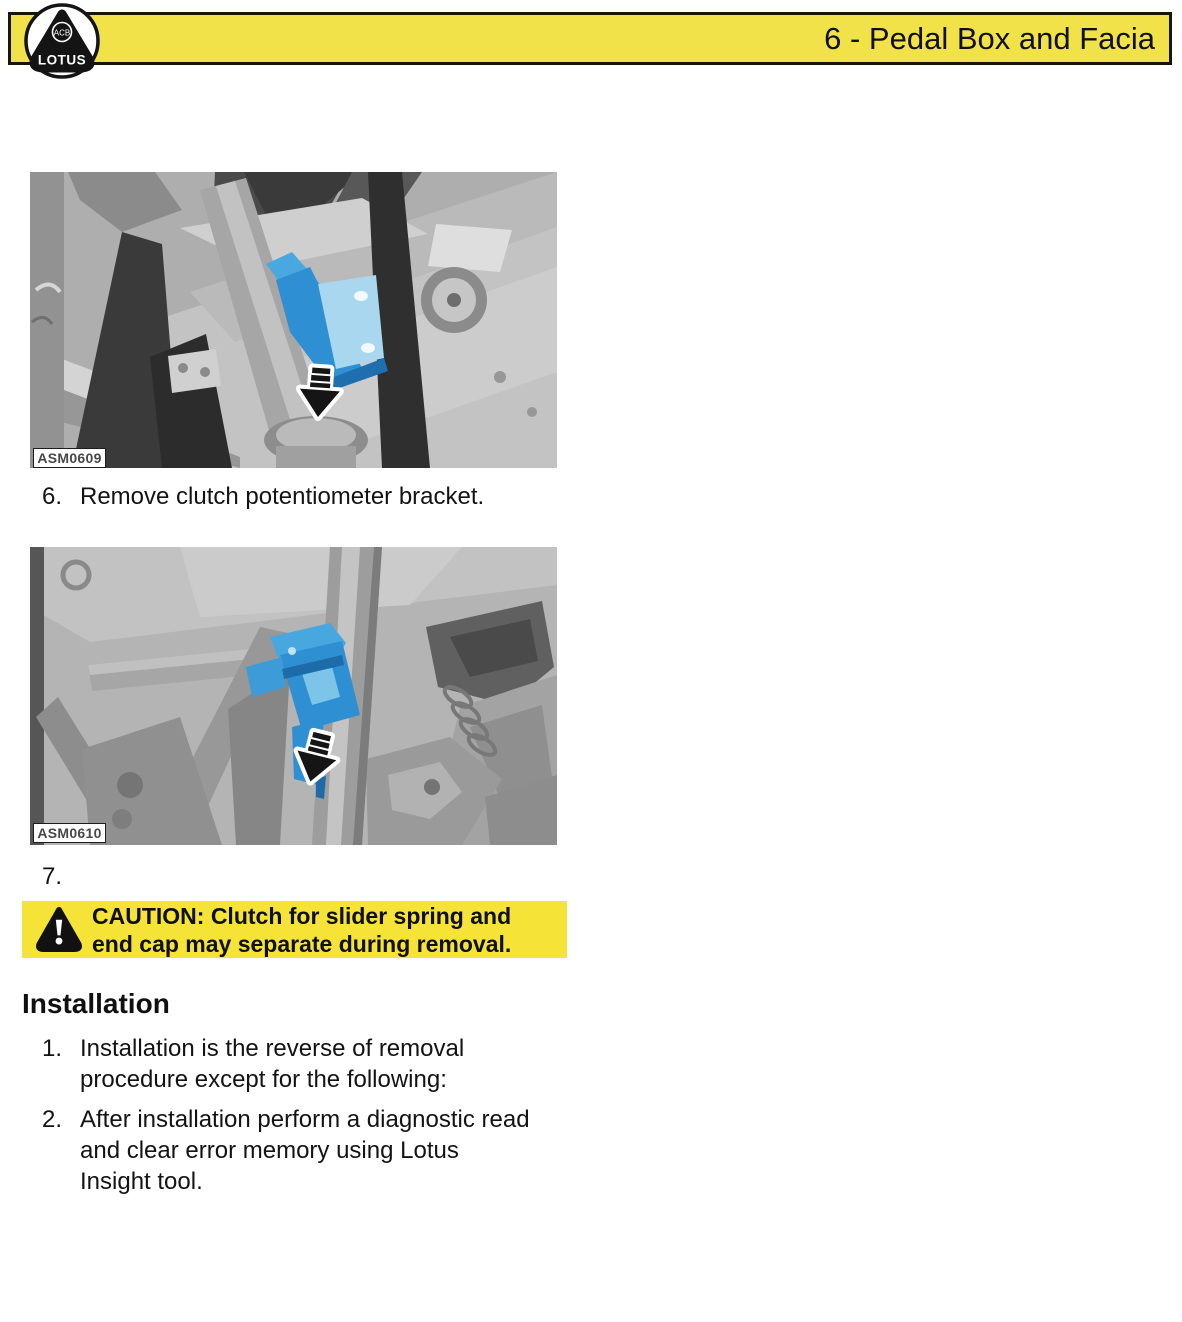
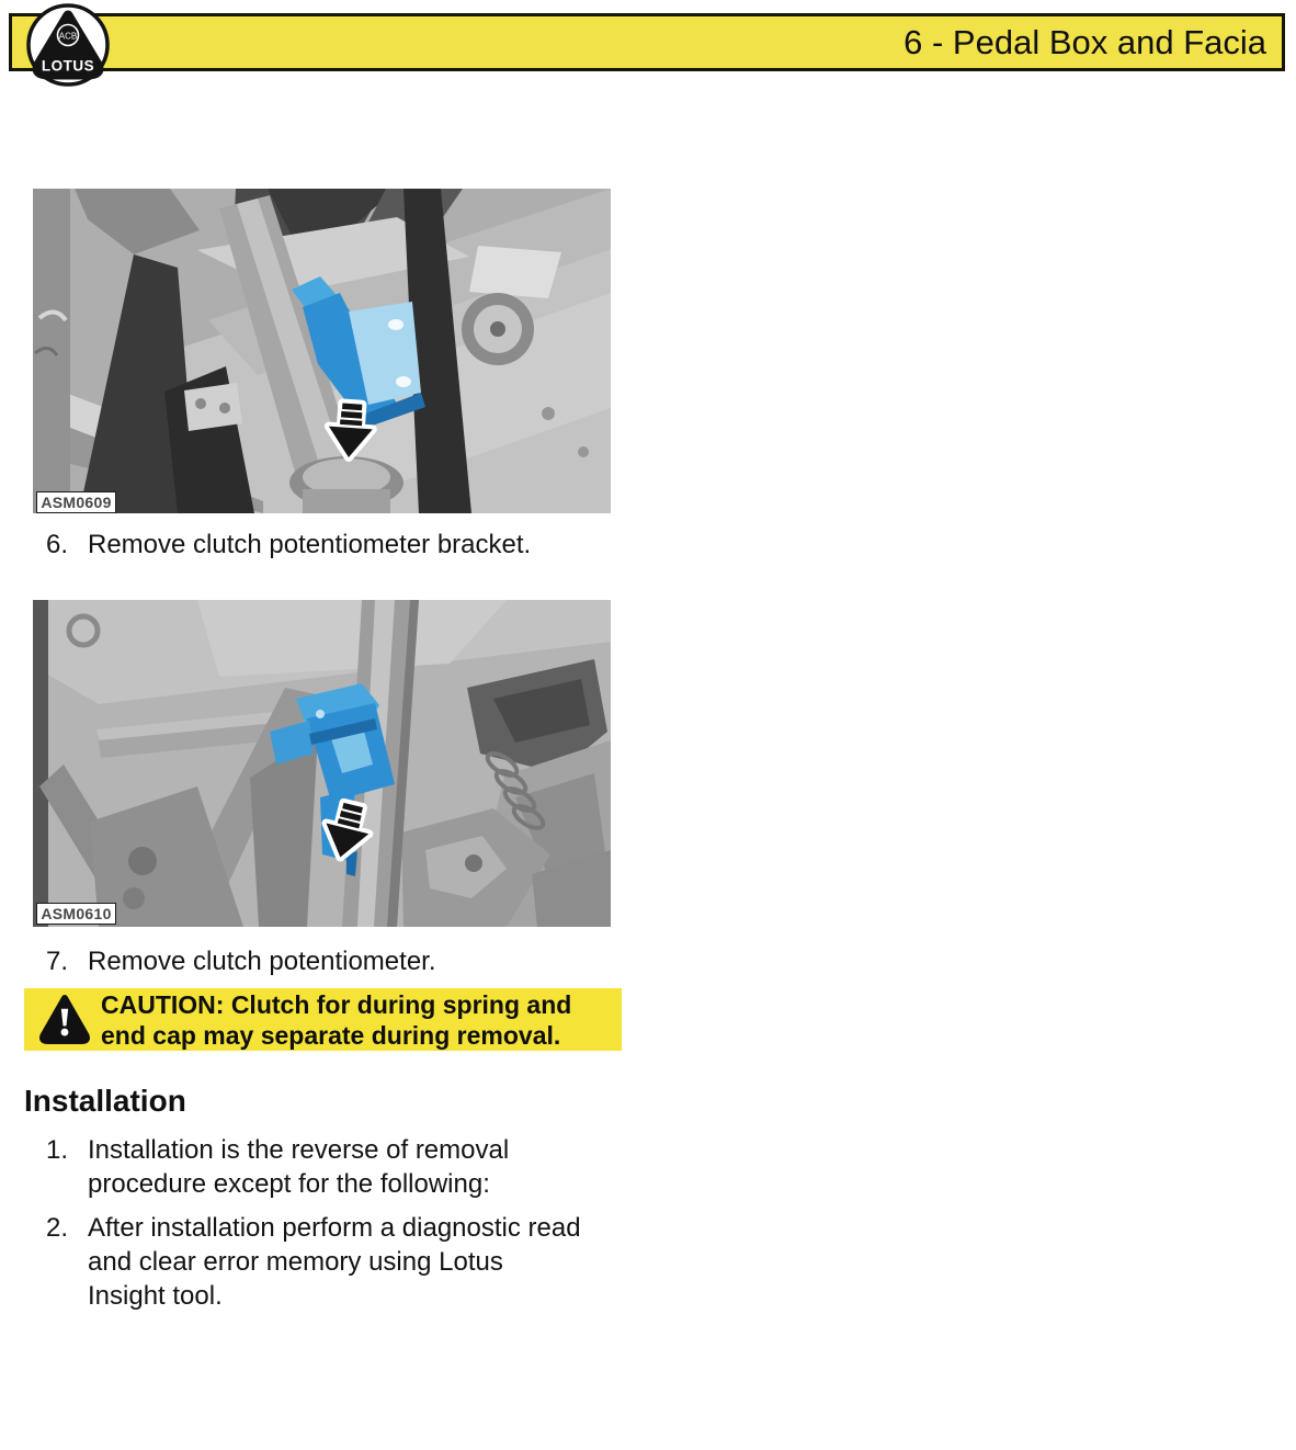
  6 - Pedal Box and Facia
  ACB
  LOTUS
  ASM0609
  6.
  Remove clutch potentiometer bracket.
  ASM0610
  7.
+ Remove clutch potentiometer.
- CAUTION: Clutch for slider spring and
+ CAUTION: Clutch for during spring and
  end cap may separate during removal.
  Installation
  1.
  Installation is the reverse of removal
  procedure except for the following:
  2.
  After installation perform a diagnostic read
  and clear error memory using Lotus
  Insight tool.
